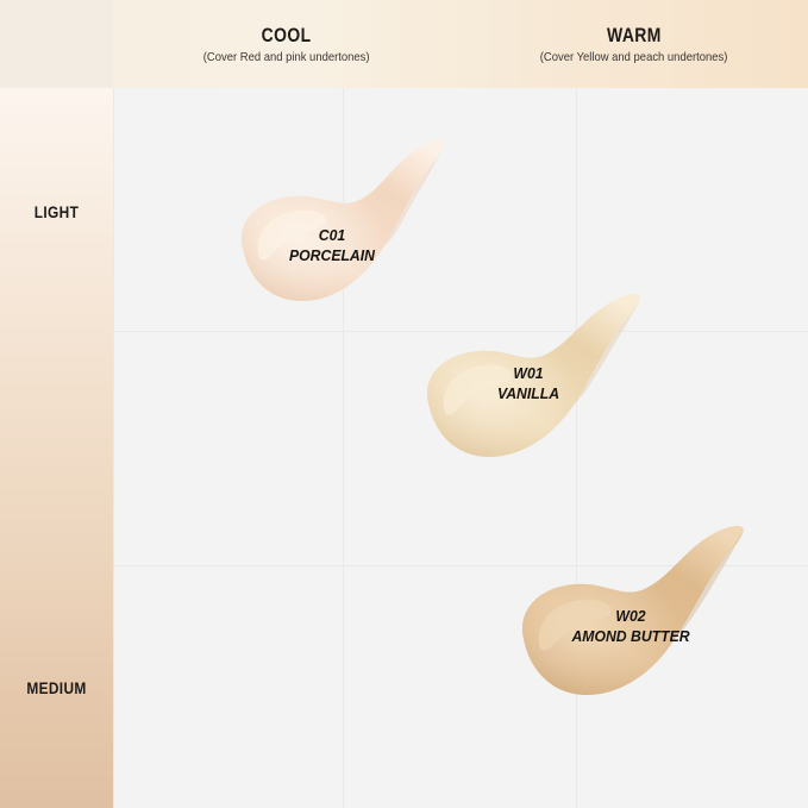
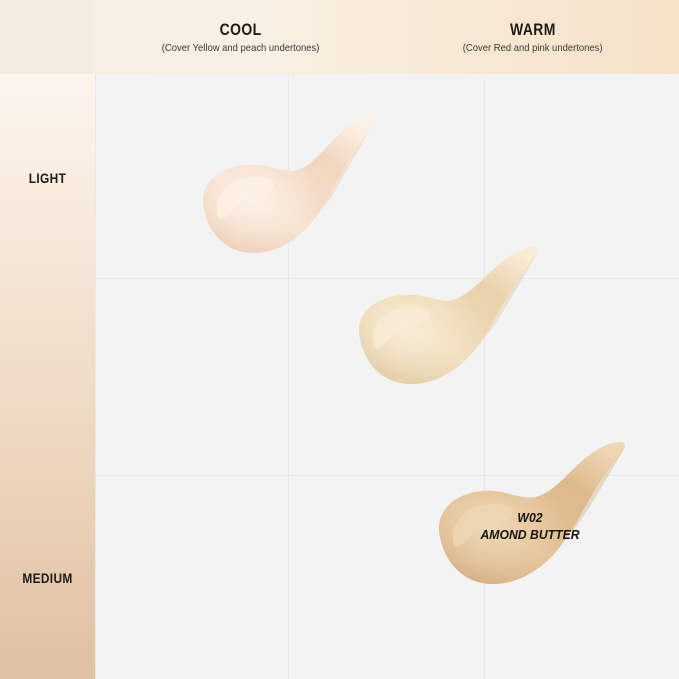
  COOL
- (Cover Red and pink undertones)
+ (Cover Yellow and peach undertones)
  WARM
- (Cover Yellow and peach undertones)
+ (Cover Red and pink undertones)
  LIGHT
  MEDIUM
- C01
- PORCELAIN
- W01
- VANILLA
  W02
  AMOND BUTTER
